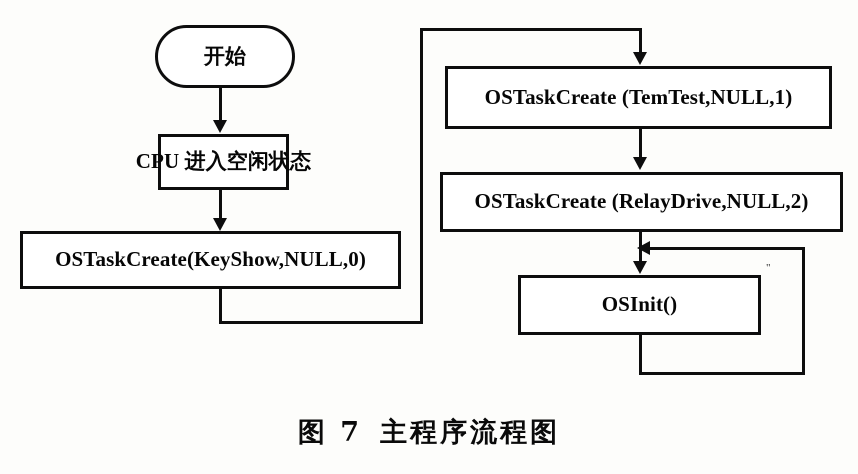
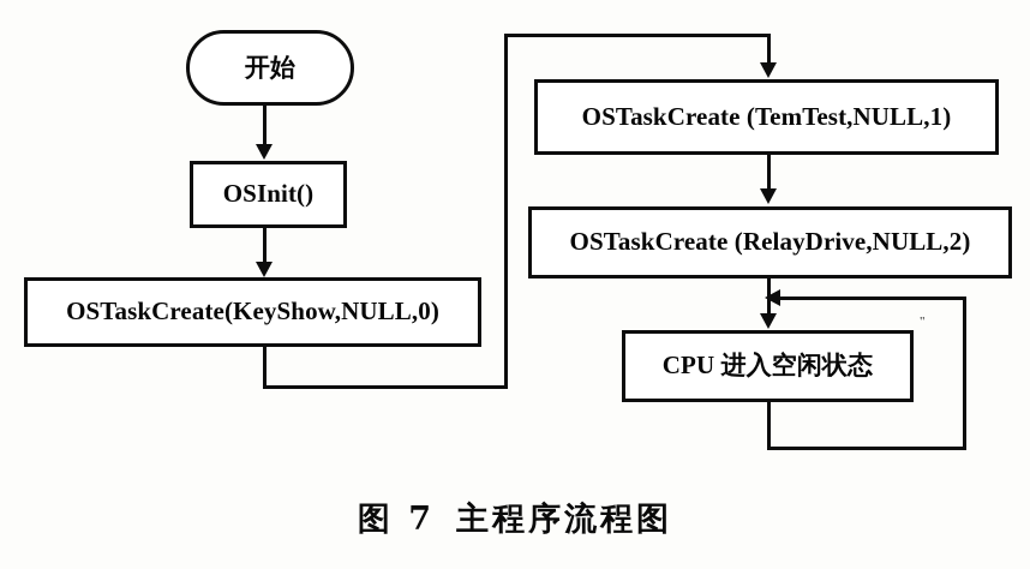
  开始
- CPU 进入空闲状态
+ OSInit()
  OSTaskCreate(KeyShow,NULL,0)
  OSTaskCreate (TemTest,NULL,1)
  OSTaskCreate (RelayDrive,NULL,2)
- OSInit()
+ CPU 进入空闲状态
  "
  图 7 主程序流程图
